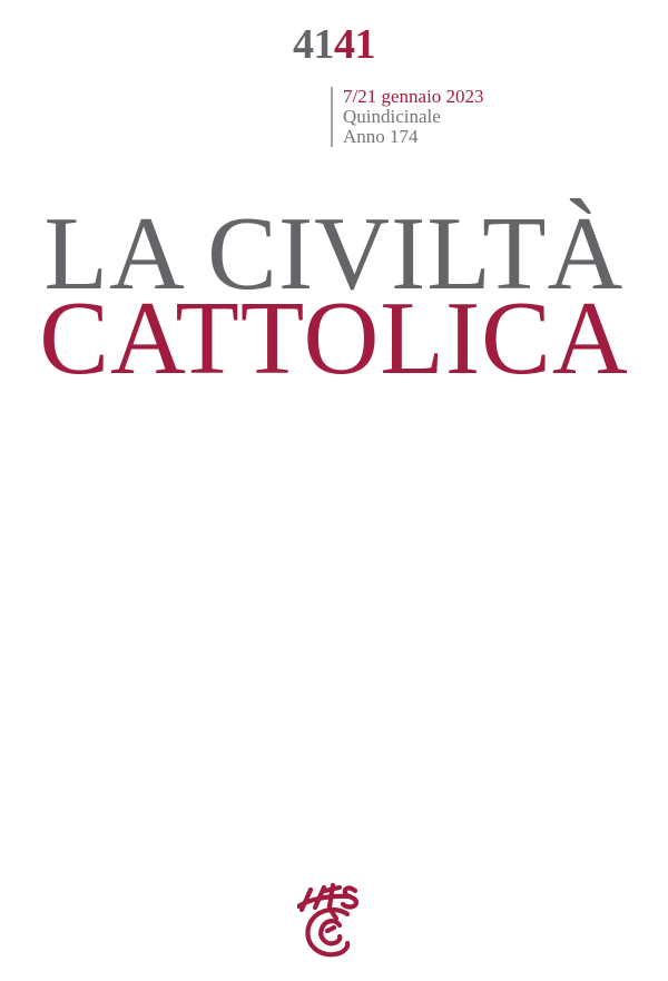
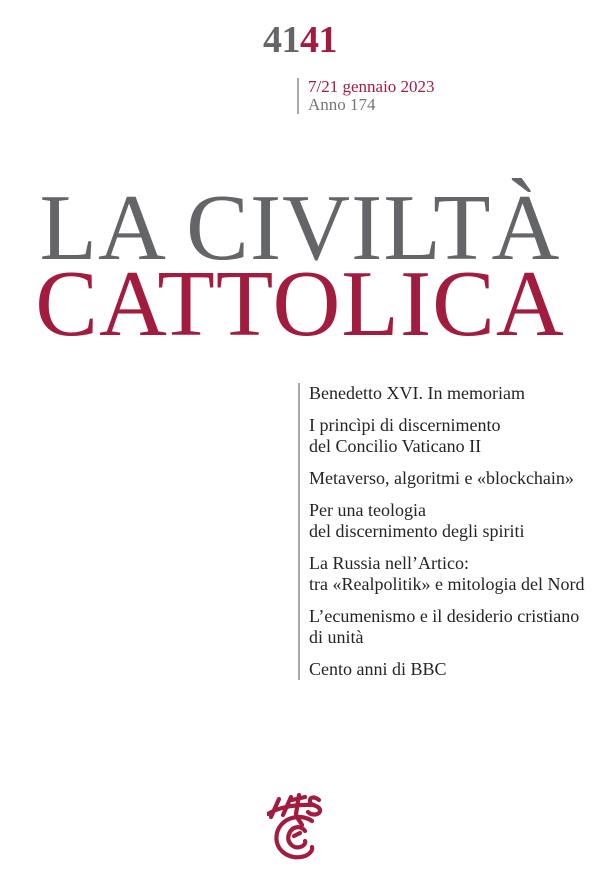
  4141
  7/21 gennaio 2023
- Quindicinale
  Anno 174
  LA CIVILTÀ
  CATTOLICA
+ Benedetto XVI. In memoriam
+ I princìpi di discernimento
+ del Concilio Vaticano II
+ Metaverso, algoritmi e «blockchain»
+ Per una teologia
+ del discernimento degli spiriti
+ La Russia nell’Artico:
+ tra «Realpolitik» e mitologia del Nord
+ L’ecumenismo e il desiderio cristiano
+ di unità
+ Cento anni di BBC
